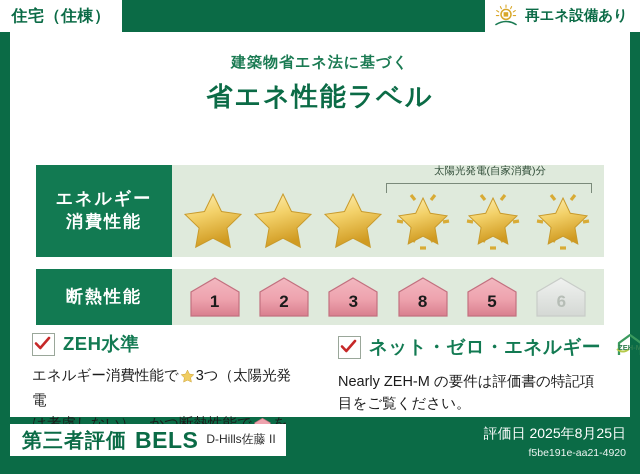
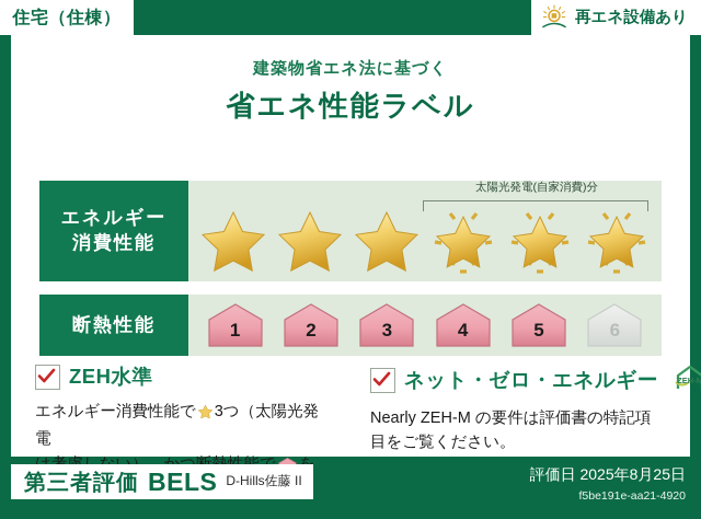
  住宅（住棟）
  再エネ設備あり
  建築物省エネ法に基づく
  省エネ性能ラベル
  エネルギー
  消費性能
  太陽光発電(自家消費)分
  断熱性能
  1
  2
  3
- 8
+ 4
  5
  6
  ZEH水準
  エネルギー消費性能で 3つ（太陽光発電
  ネット・ゼロ・エネルギー
  ZEH-M
  Nearly ZEH-M の要件は評価書の特記項
  目をご覧ください。
  第三者評価
  BELS
  D-Hills佐藤 II
  評価日 2025年8月25日
  f5be191e-aa21-4920
